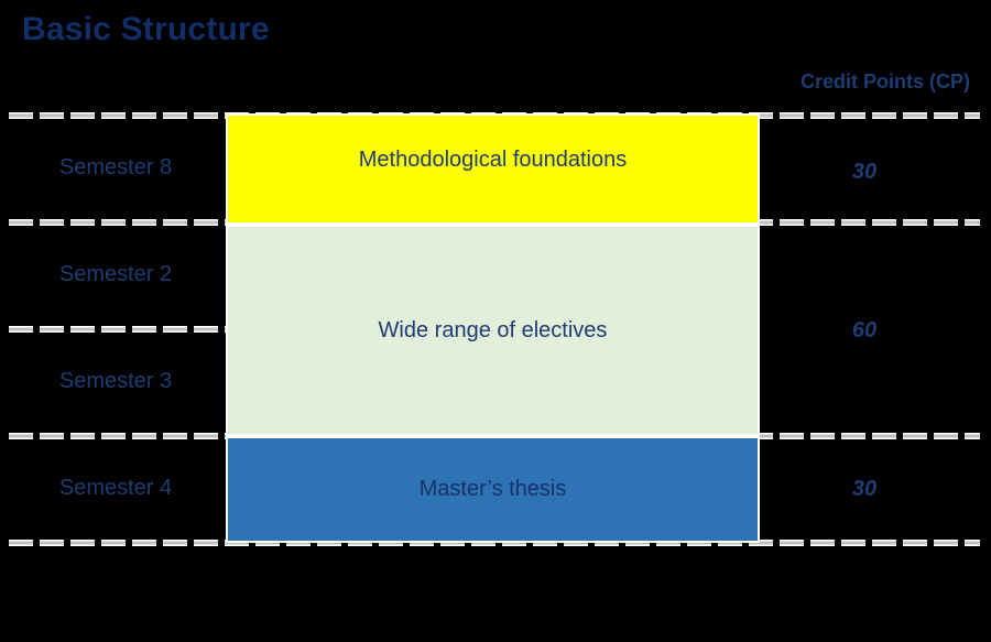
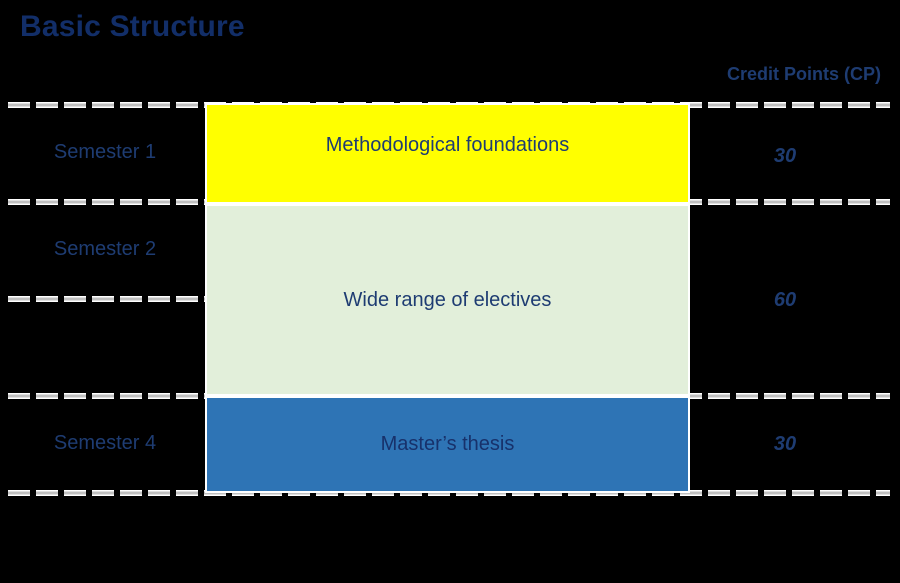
  Basic Structure
  Credit Points (CP)
- Semester 8
+ Semester 1
  Semester 2
- Semester 3
  Semester 4
  Methodological foundations
  Wide range of electives
  Master’s thesis
  30
  60
  30
